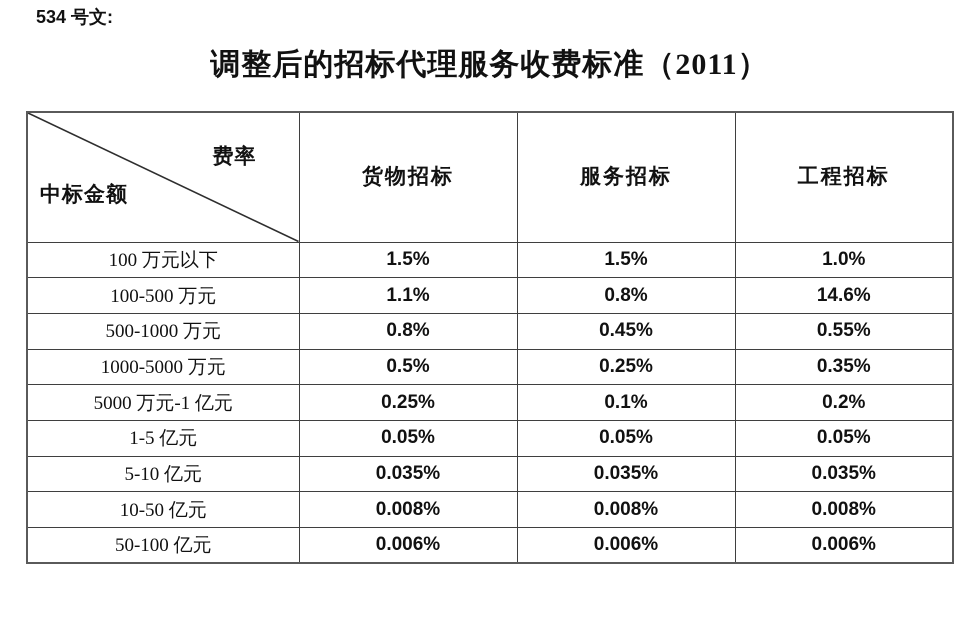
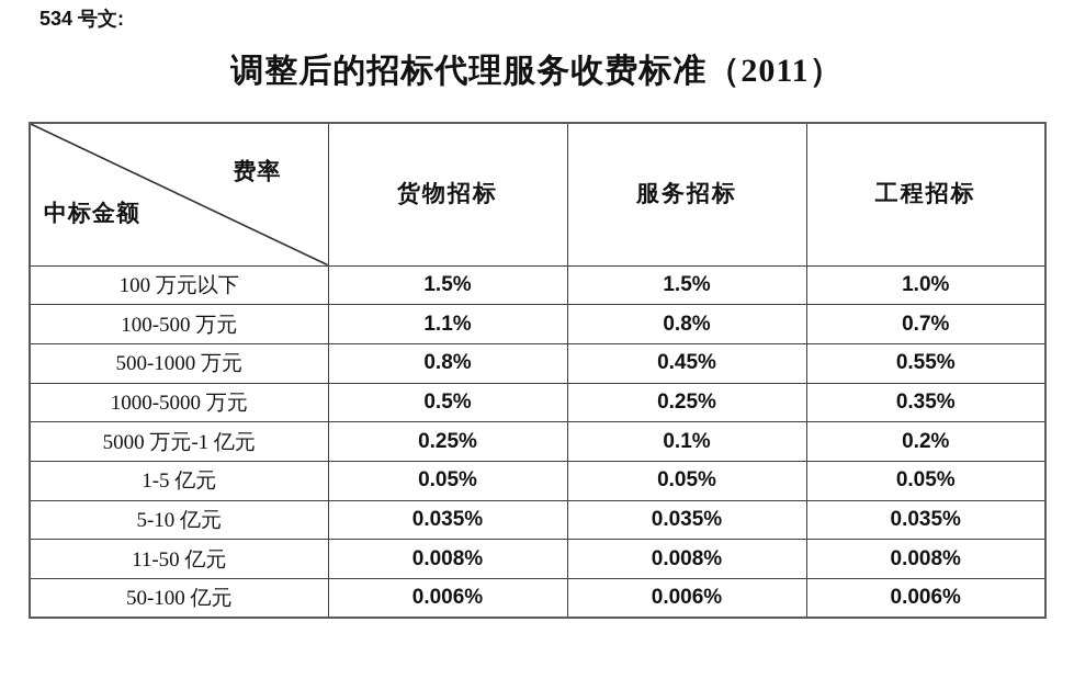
  534 号文:
  调整后的招标代理服务收费标准（2011）
  费率 中标金额	货物招标	服务招标	工程招标
  100 万元以下	1.5%	1.5%	1.0%
- 100-500 万元	1.1%	0.8%	14.6%
+ 100-500 万元	1.1%	0.8%	0.7%
  500-1000 万元	0.8%	0.45%	0.55%
  1000-5000 万元	0.5%	0.25%	0.35%
  5000 万元-1 亿元	0.25%	0.1%	0.2%
  1-5 亿元	0.05%	0.05%	0.05%
  5-10 亿元	0.035%	0.035%	0.035%
- 10-50 亿元	0.008%	0.008%	0.008%
+ 11-50 亿元	0.008%	0.008%	0.008%
  50-100 亿元	0.006%	0.006%	0.006%
